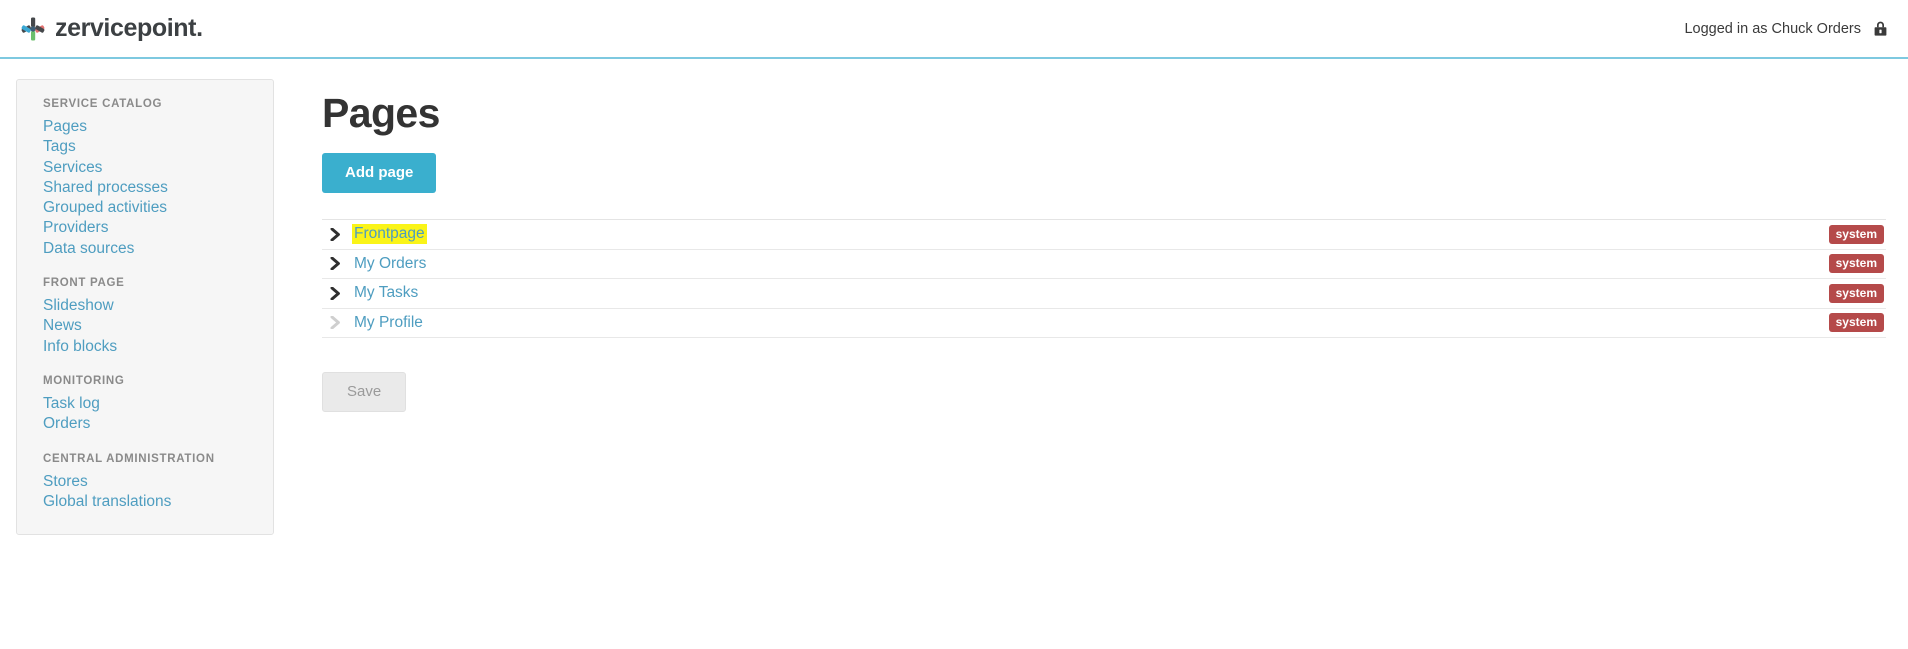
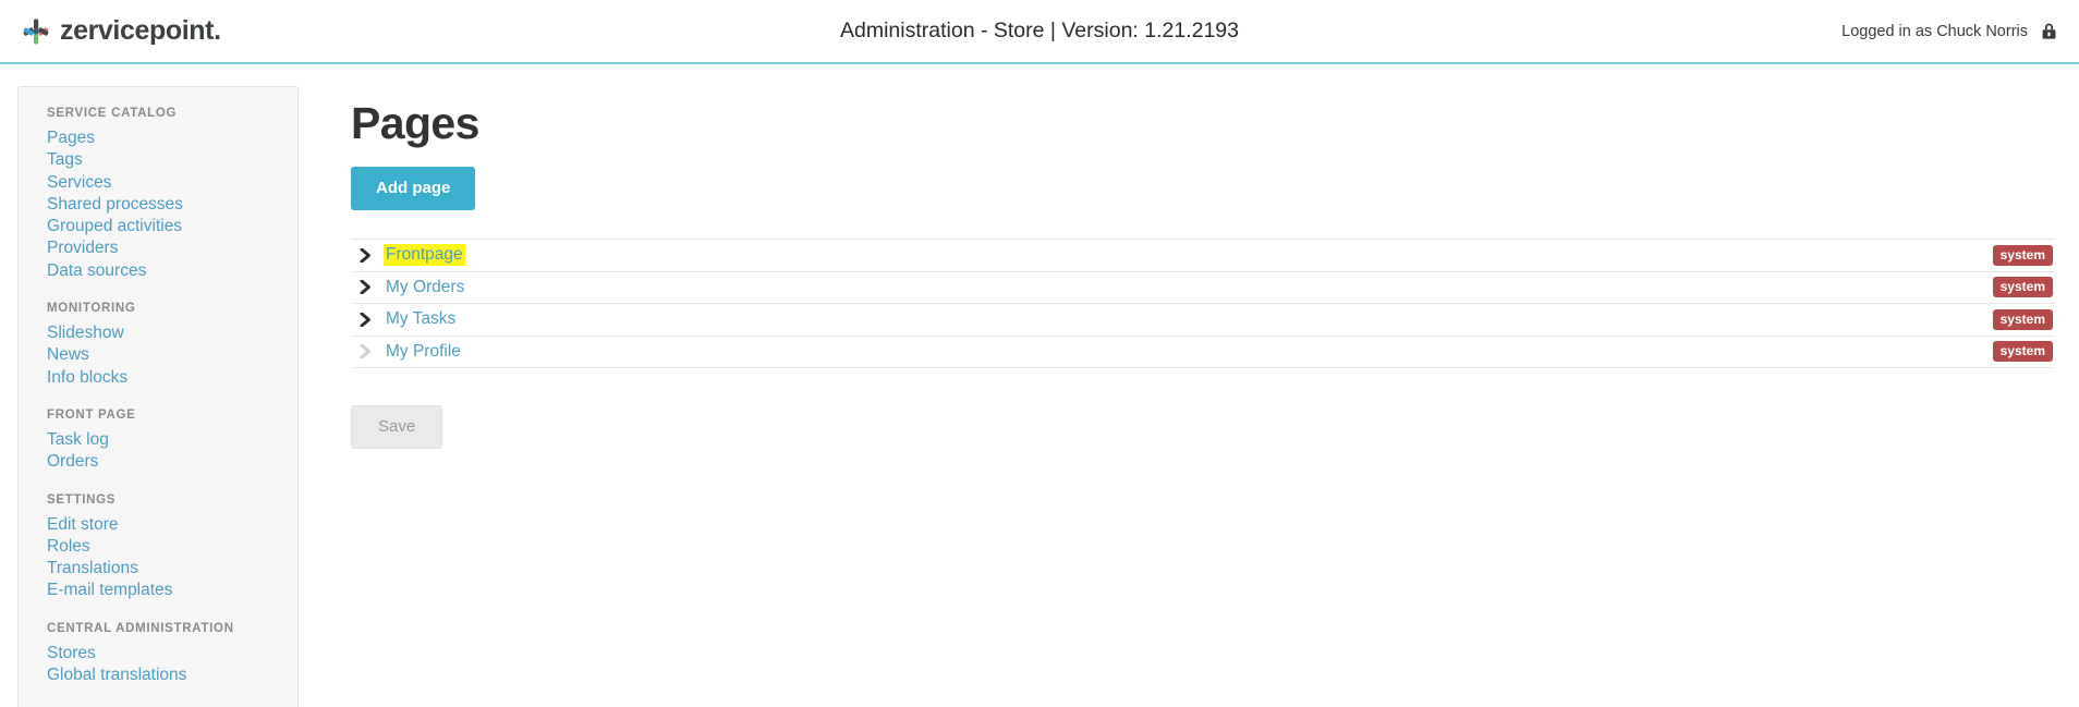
  zervicepoint.
+ Administration - Store | Version: 1.21.2193
- Logged in as Chuck Orders
+ Logged in as Chuck Norris
  SERVICE CATALOG
  Pages
  Tags
  Services
  Shared processes
  Grouped activities
  Providers
  Data sources
- FRONT PAGE
+ MONITORING
  Slideshow
  News
  Info blocks
- MONITORING
+ FRONT PAGE
  Task log
  Orders
+ SETTINGS
+ Edit store
+ Roles
+ Translations
+ E-mail templates
  CENTRAL ADMINISTRATION
  Stores
  Global translations
  Pages
  Add page
  Frontpage
  system
  My Orders
  system
  My Tasks
  system
  My Profile
  system
  Save
